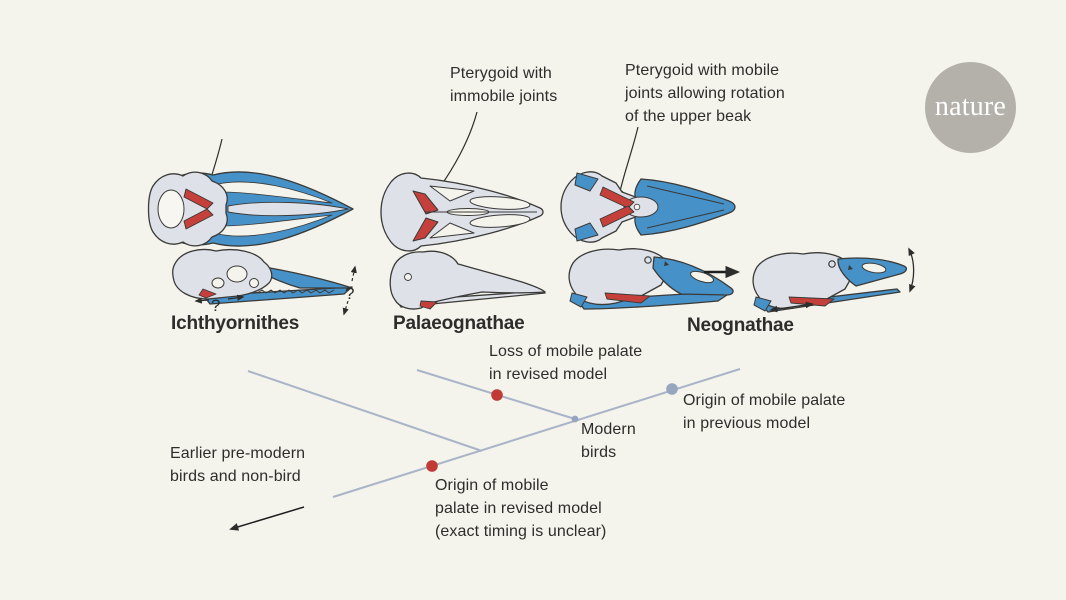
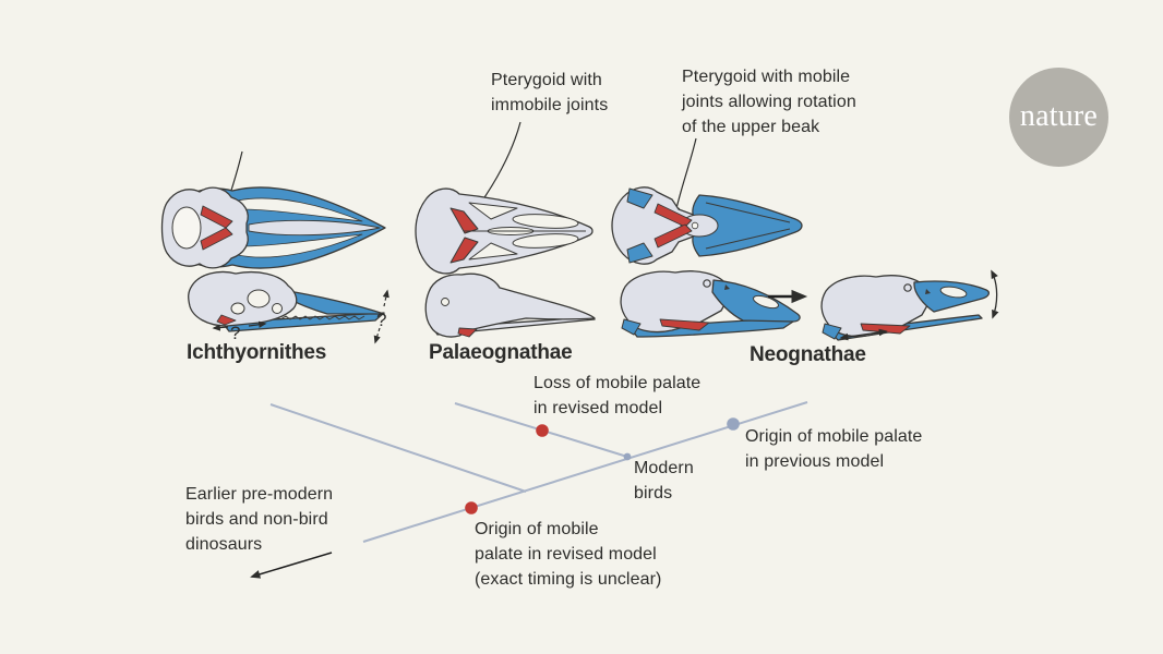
  ?
  ?
  Pterygoid with
  immobile joints
  Pterygoid with mobile
  joints allowing rotation
  of the upper beak
  Ichthyornithes
  Palaeognathae
  Neognathae
  Loss of mobile palate
  in revised model
  Origin of mobile palate
  in previous model
  Modern
  birds
  Earlier pre-modern
  birds and non-bird
+ dinosaurs
  Origin of mobile
  palate in revised model
  (exact timing is unclear)
  nature
